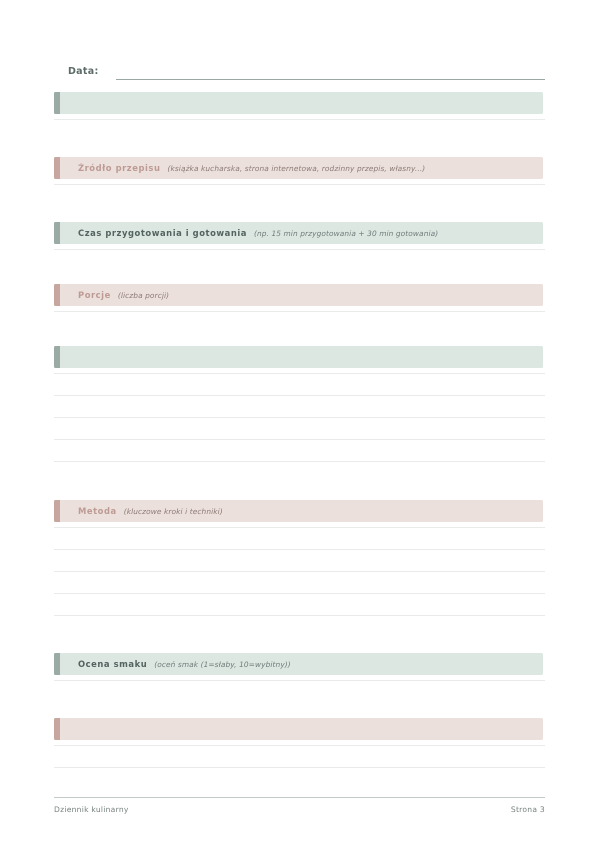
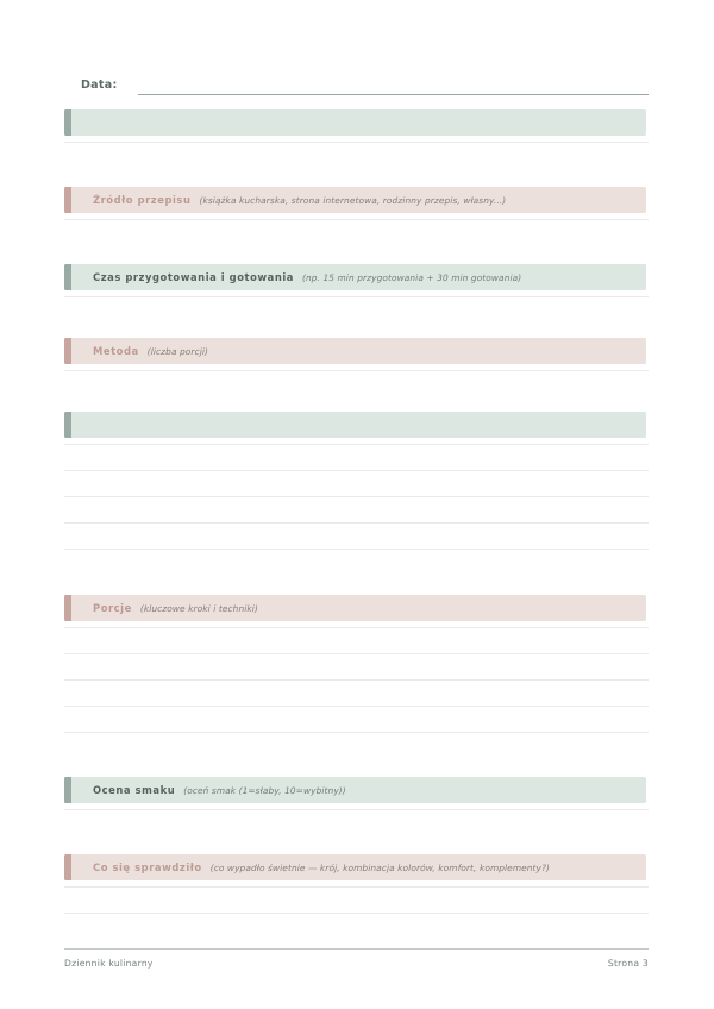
  Data:
  Źródło przepisu
  (książka kucharska, strona internetowa, rodzinny przepis, własny...)
  Czas przygotowania i gotowania
  (np. 15 min przygotowania + 30 min gotowania)
- Porcje
+ Metoda
  (liczba porcji)
- Metoda
+ Porcje
  (kluczowe kroki i techniki)
  Ocena smaku
  (oceń smak (1=słaby, 10=wybitny))
+ Co się sprawdziło
+ (co wypadło świetnie — krój, kombinacja kolorów, komfort, komplementy?)
  Dziennik kulinarny
  Strona 3
